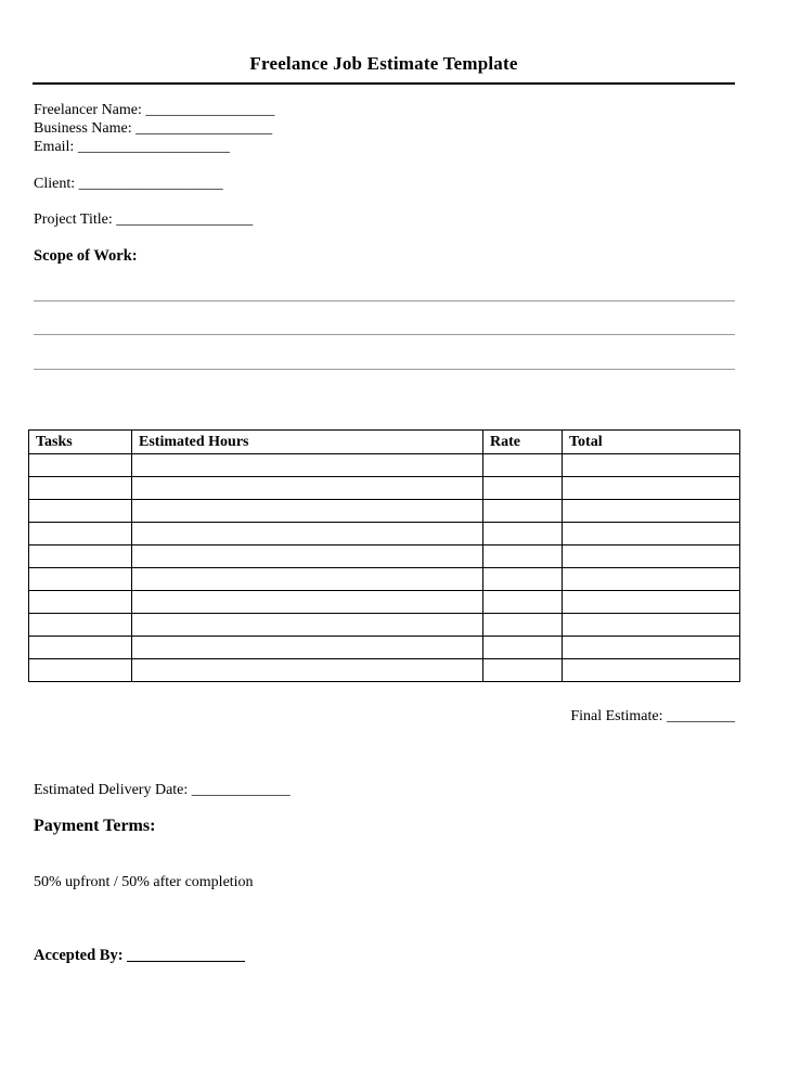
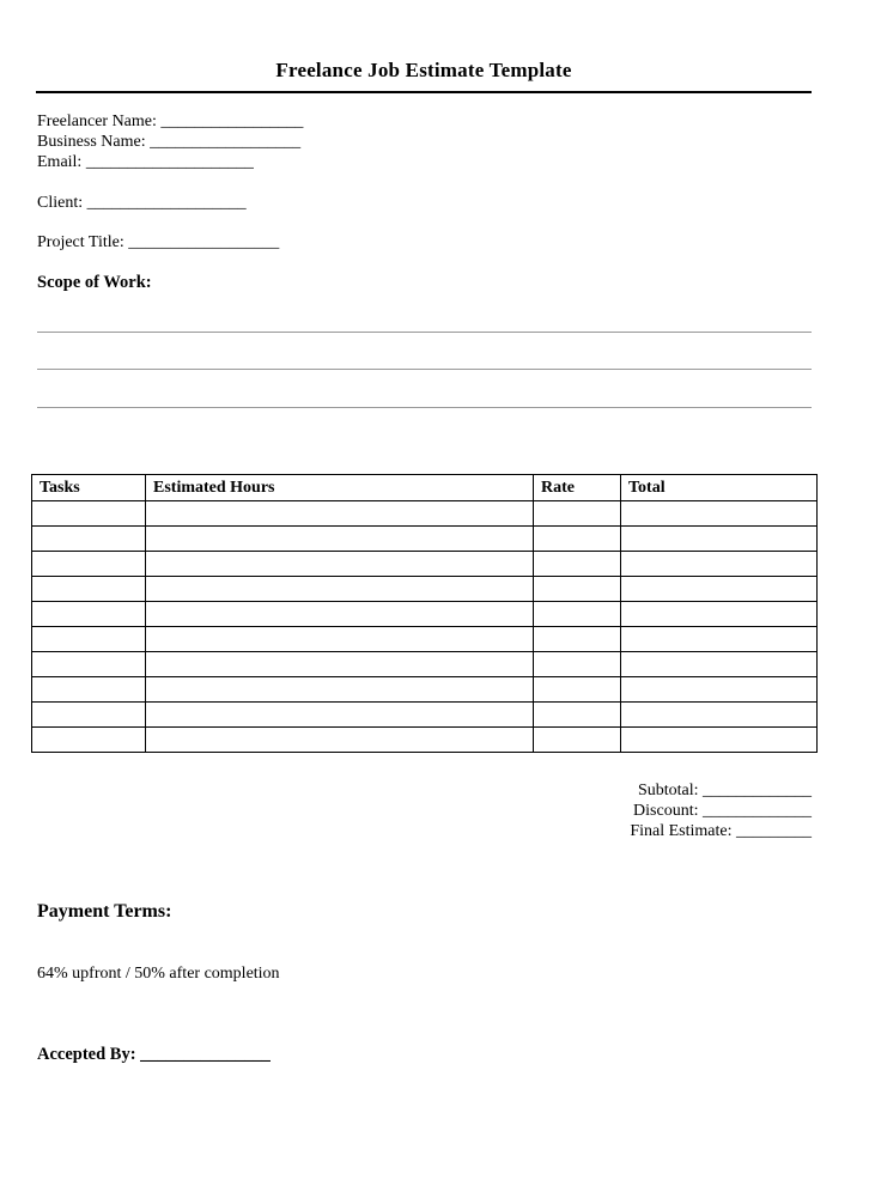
  Freelance Job Estimate Template
  Freelancer Name: _________________
  Business Name: __________________
  Email: ____________________
  Client: ___________________
  Project Title: __________________
  Scope of Work:
  Tasks	Estimated Hours	Rate	Total
+ Subtotal: _____________
+ Discount: _____________
  Final Estimate: _________
- Estimated Delivery Date: _____________
  Payment Terms:
- 50% upfront / 50% after completion
+ 64% upfront / 50% after completion
  Accepted By: _______________
